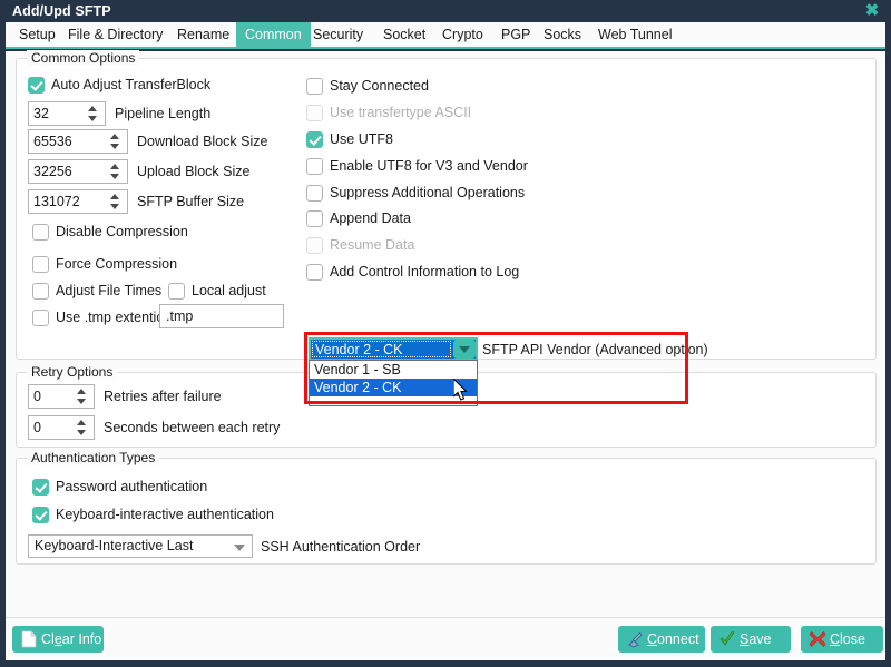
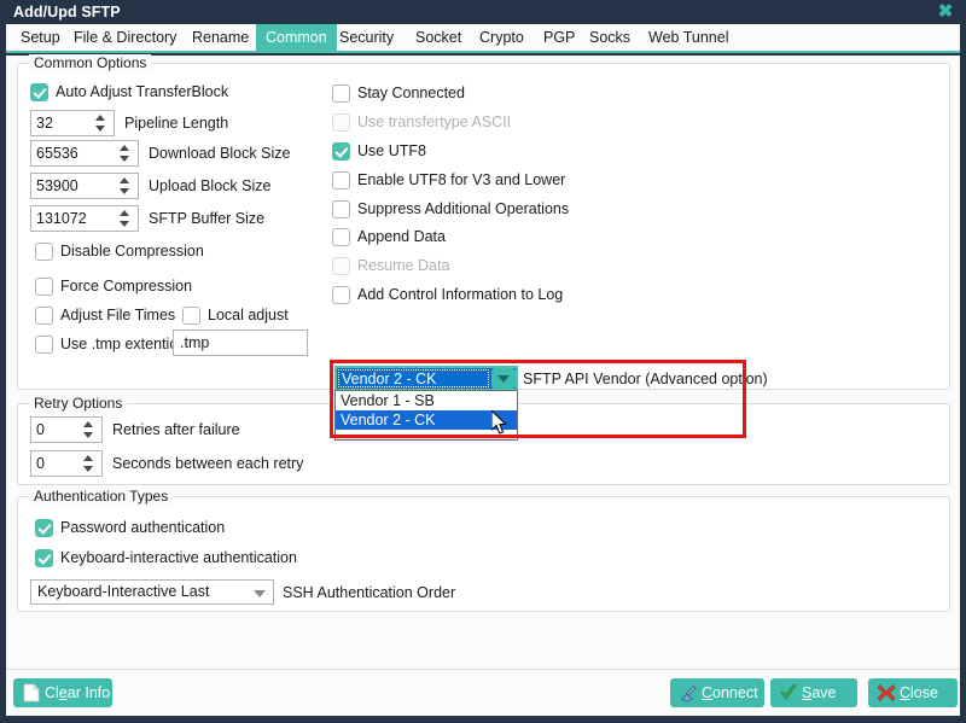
  Add/Upd SFTP
  ✖
  Setup
  File & Directory
  Rename
  Common
  Security
  Socket
  Crypto
  PGP
  Socks
  Web Tunnel
  Common Options
  Auto Adjust TransferBlock
  32
  Pipeline Length
  65536
  Download Block Size
- 32256
+ 53900
  Upload Block Size
  131072
  SFTP Buffer Size
  Disable Compression
  Force Compression
  Adjust File Times
  Local adjust
  Use .tmp extenti
  .tmp
  Stay Connected
  Use transfertype ASCII
  Use UTF8
- Enable UTF8 for V3 and Vendor
+ Enable UTF8 for V3 and Lower
  Suppress Additional Operations
  Append Data
  Resume Data
  Add Control Information to Log
  Retry Options
  0
  Retries after failure
  0
  Seconds between each retry
  Authentication Types
  Password authentication
  Keyboard-interactive authentication
  Keyboard-Interactive Last
  SSH Authentication Order
  Vendor 2 - CK
  SFTP API Vendor (Advanced option)
  Vendor 1 - SB
  Vendor 2 - CK
  Clear Info
  Connect
  Save
  Close
